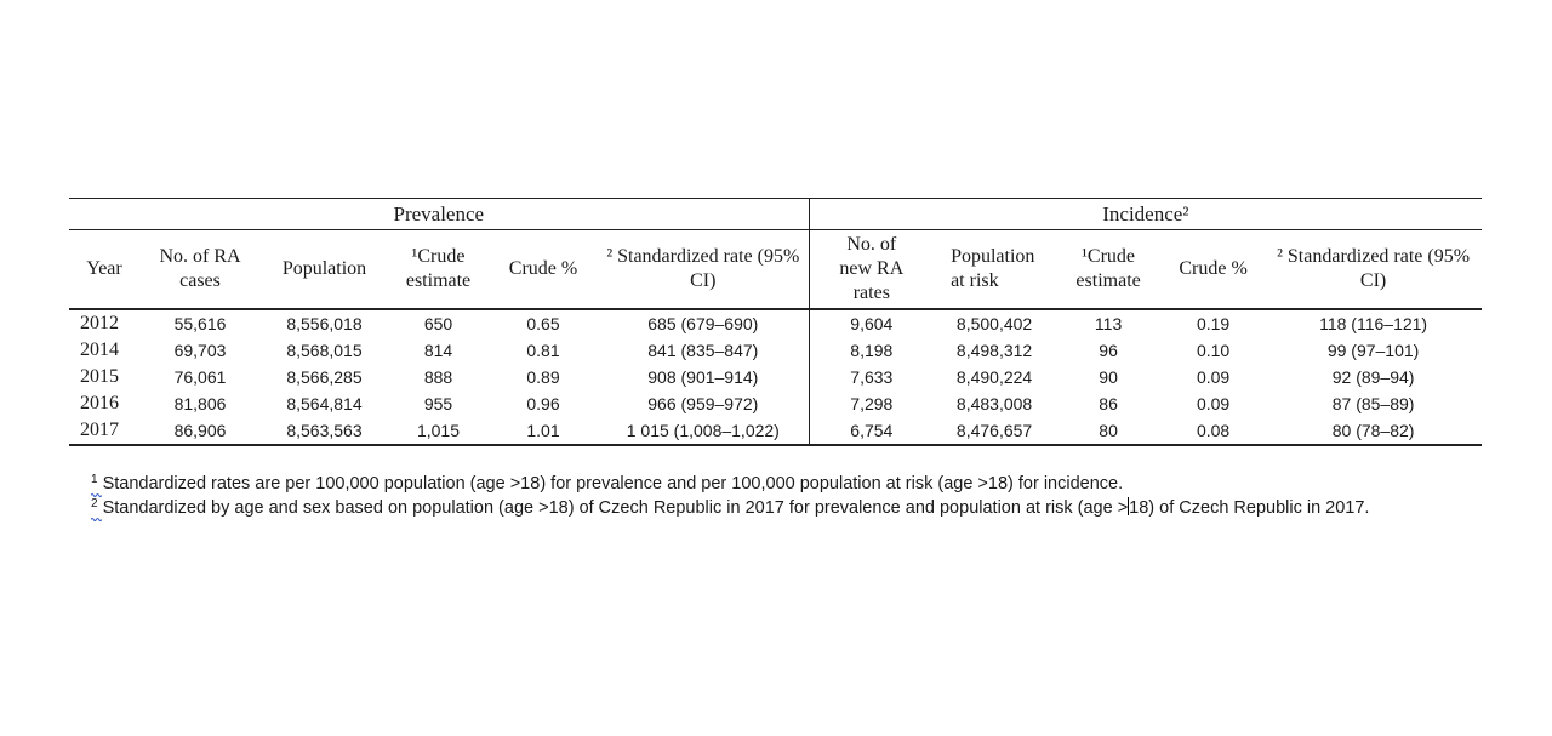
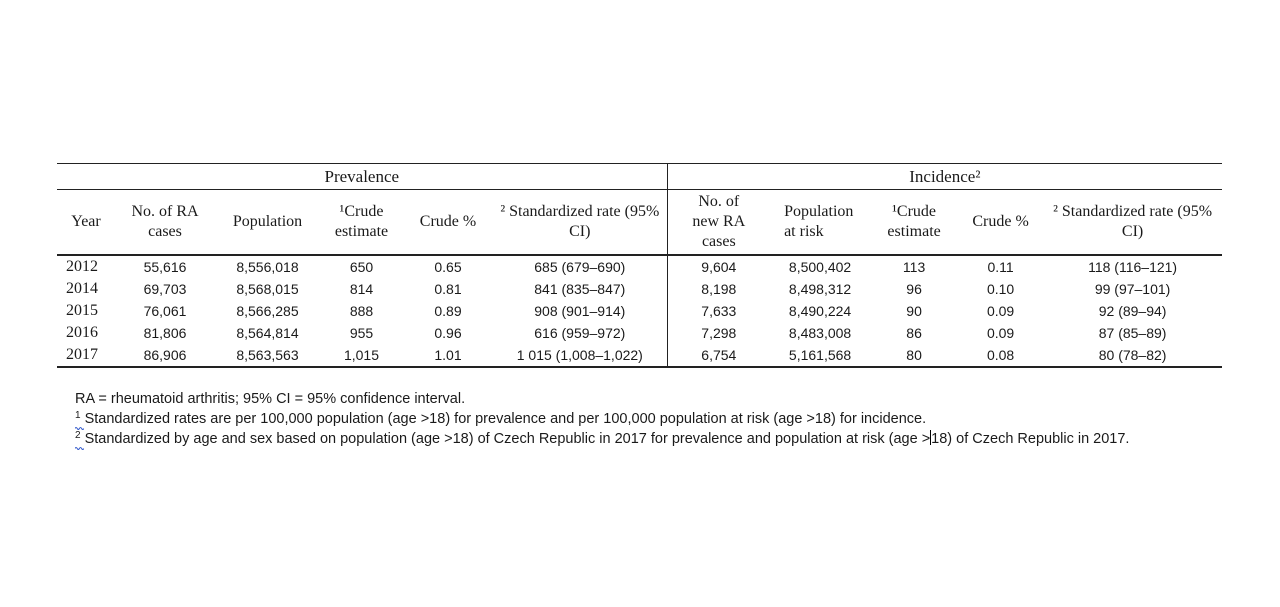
  Prevalence	Incidence²
- Year	No. of RA cases	Population	¹Crude estimate	Crude %	² Standardized rate (95% CI)	No. of new RA rates	Population at risk	¹Crude estimate	Crude %	² Standardized rate (95% CI)
+ Year	No. of RA cases	Population	¹Crude estimate	Crude %	² Standardized rate (95% CI)	No. of new RA cases	Population at risk	¹Crude estimate	Crude %	² Standardized rate (95% CI)
- 2012	55,616	8,556,018	650	0.65	685 (679–690)	9,604	8,500,402	113	0.19	118 (116–121)
+ 2012	55,616	8,556,018	650	0.65	685 (679–690)	9,604	8,500,402	113	0.11	118 (116–121)
  2014	69,703	8,568,015	814	0.81	841 (835–847)	8,198	8,498,312	96	0.10	99 (97–101)
  2015	76,061	8,566,285	888	0.89	908 (901–914)	7,633	8,490,224	90	0.09	92 (89–94)
- 2016	81,806	8,564,814	955	0.96	966 (959–972)	7,298	8,483,008	86	0.09	87 (85–89)
+ 2016	81,806	8,564,814	955	0.96	616 (959–972)	7,298	8,483,008	86	0.09	87 (85–89)
- 2017	86,906	8,563,563	1,015	1.01	1 015 (1,008–1,022)	6,754	8,476,657	80	0.08	80 (78–82)
+ 2017	86,906	8,563,563	1,015	1.01	1 015 (1,008–1,022)	6,754	5,161,568	80	0.08	80 (78–82)
+ RA = rheumatoid arthritis; 95% CI = 95% confidence interval.
  1 Standardized rates are per 100,000 population (age >18) for prevalence and per 100,000 population at risk (age >18) for incidence.
  2 Standardized by age and sex based on population (age >18) of Czech Republic in 2017 for prevalence and population at risk (age >18) of Czech Republic in 2017.
